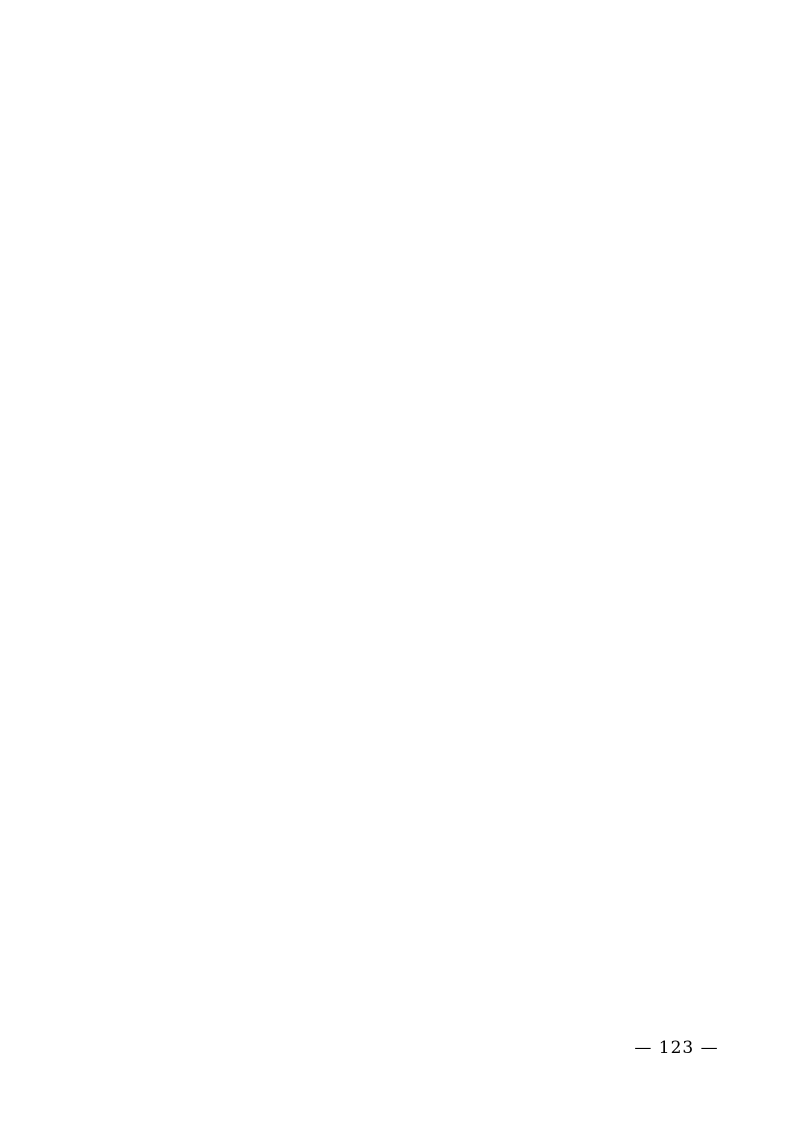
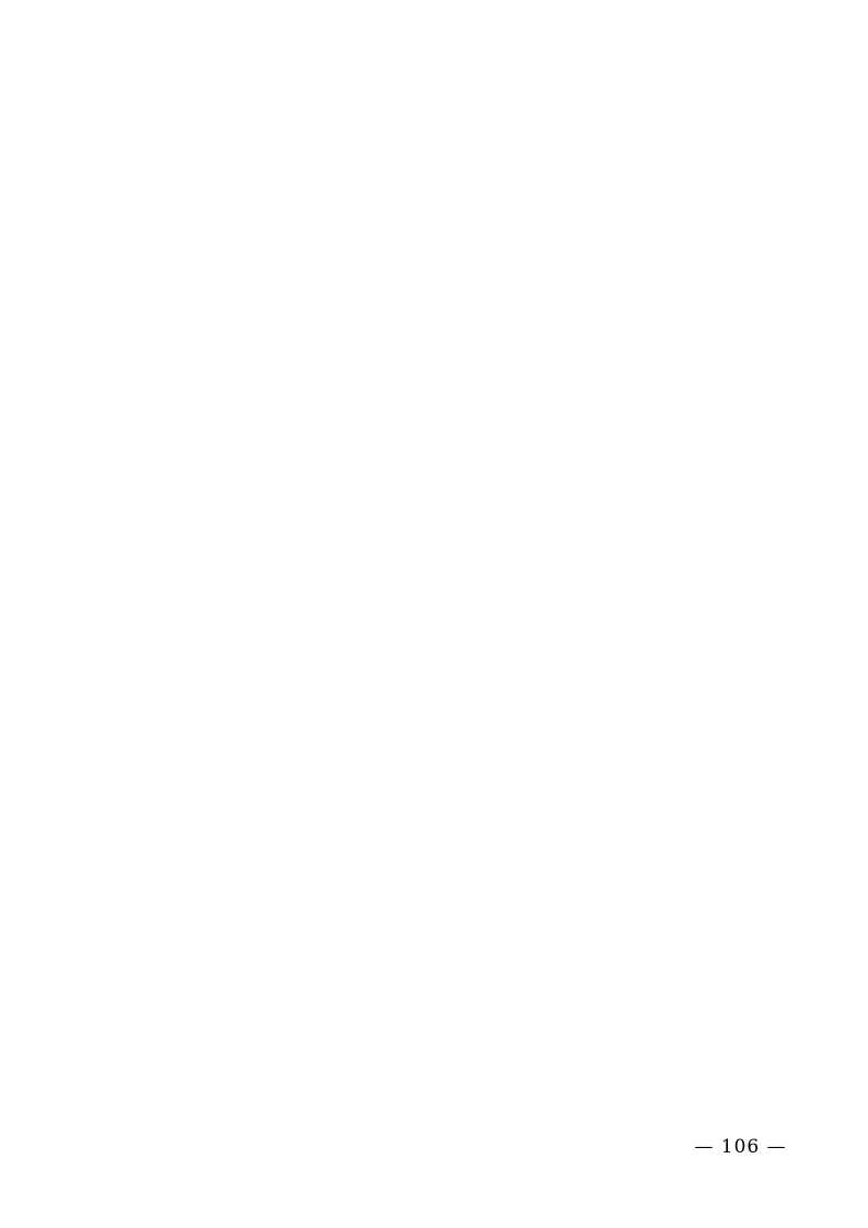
- — 123 —
+ — 106 —
